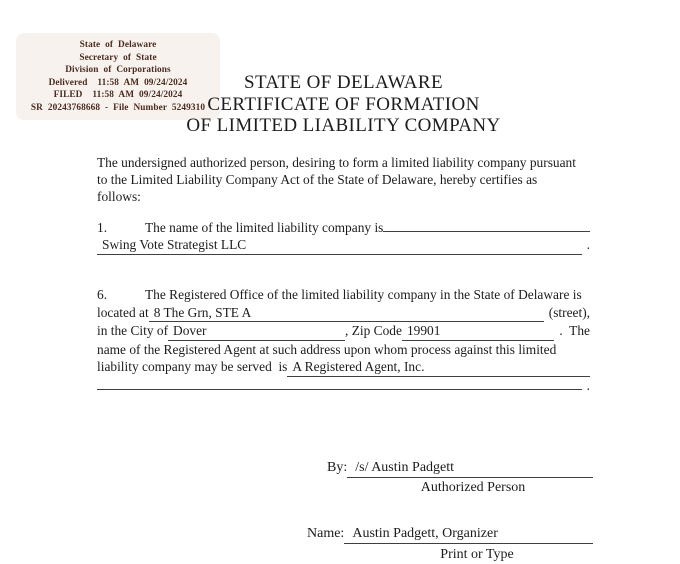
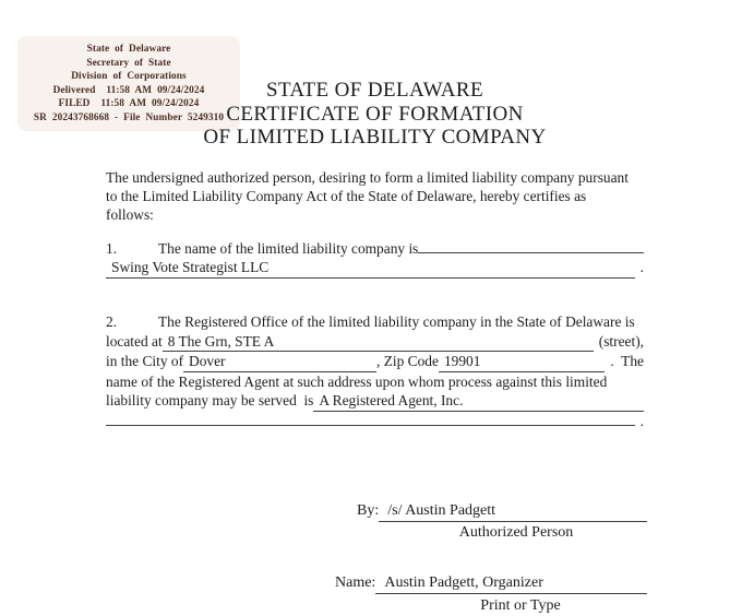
  State of Delaware
  Secretary of State
  Division of Corporations
  Delivered 11:58 AM 09/24/2024
  FILED 11:58 AM 09/24/2024
  SR 20243768668 - File Number 5249310
  STATE OF DELAWARE
  CERTIFICATE OF FORMATION
  OF LIMITED LIABILITY COMPANY
  The undersigned authorized person, desiring to form a limited liability company pursuant
  to the Limited Liability Company Act of the State of Delaware, hereby certifies as
  follows:
  1.
  The name of the limited liability company is
  Swing Vote Strategist LLC
  .
- 6.
+ 2.
  The Registered Office of the limited liability company in the State of Delaware is
  located at
  8 The Grn, STE A
  (street),
  in the City of
  Dover
  , Zip Code
  19901
  . The
  name of the Registered Agent at such address upon whom process against this limited
  liability company may be served is
  A Registered Agent, Inc.
  .
  By:
  /s/ Austin Padgett
  Authorized Person
  Name:
  Austin Padgett, Organizer
  Print or Type
